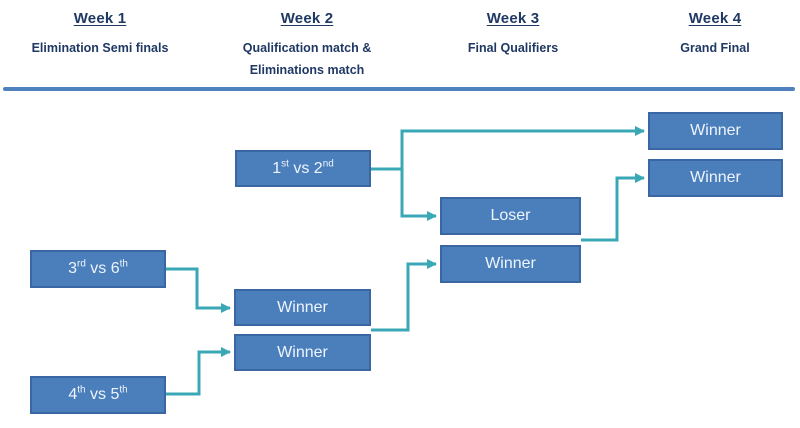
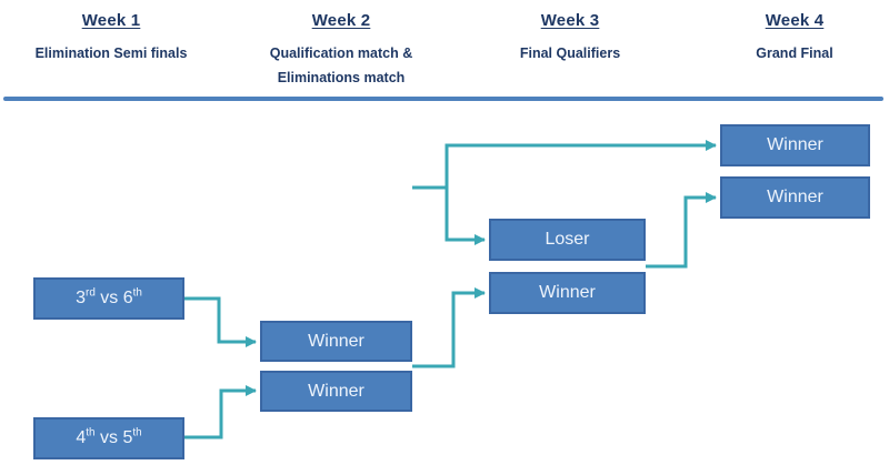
  Week 1
  Elimination Semi finals
  Week 2
  Qualification match &
  Eliminations match
  Week 3
  Final Qualifiers
  Week 4
  Grand Final
- 1st vs 2nd
  Winner
  Winner
  Loser
  Winner
  Winner
  Winner
  3rd vs 6th
  4th vs 5th
